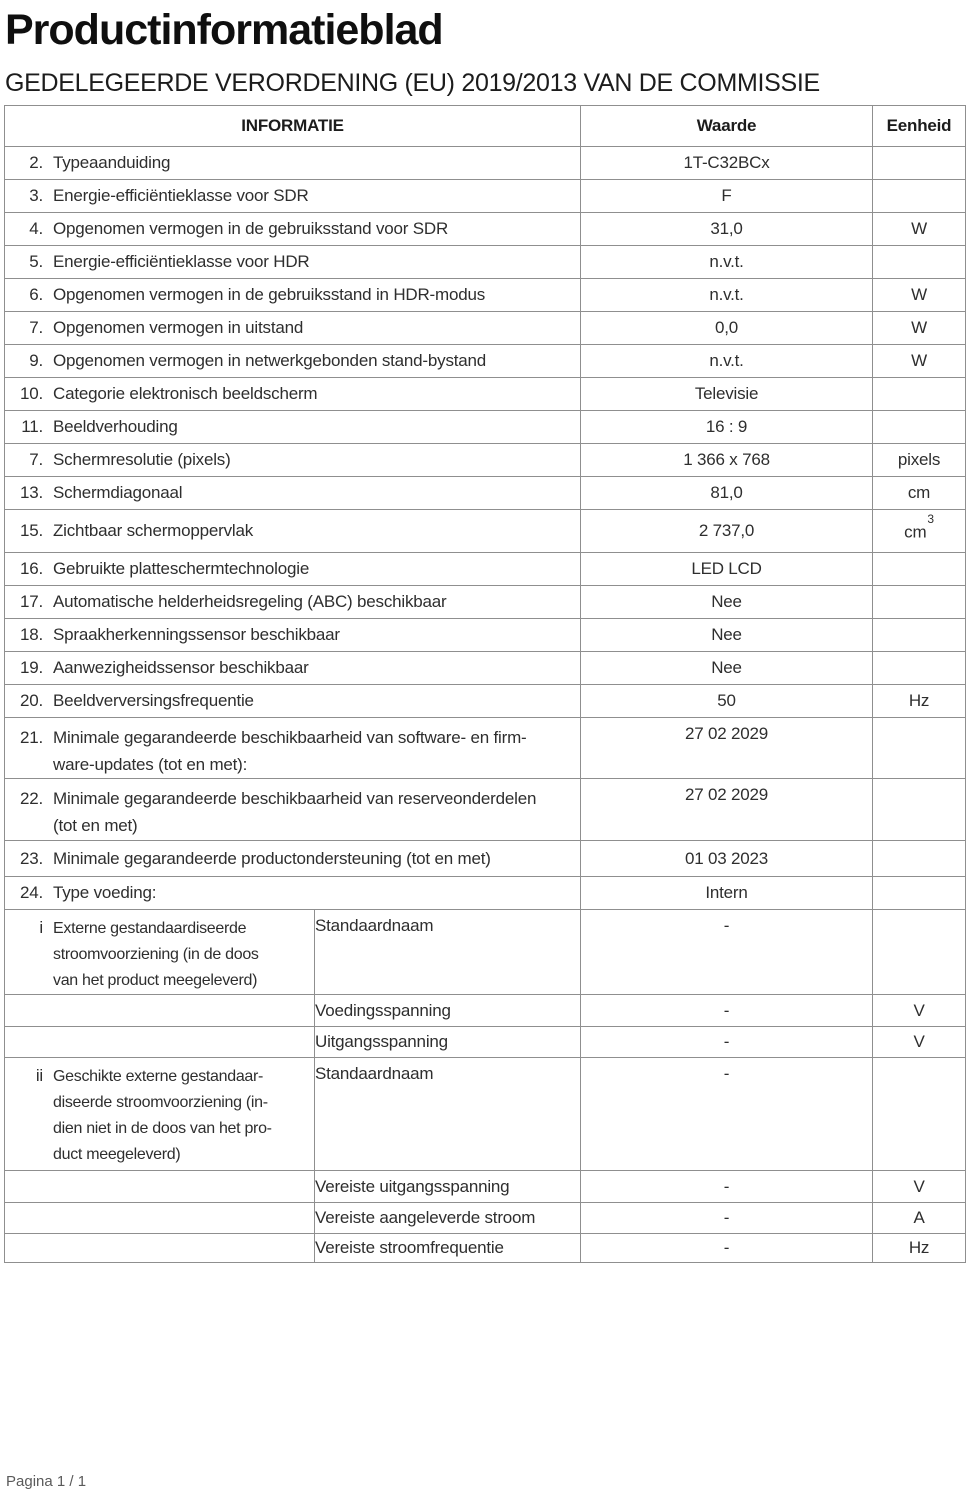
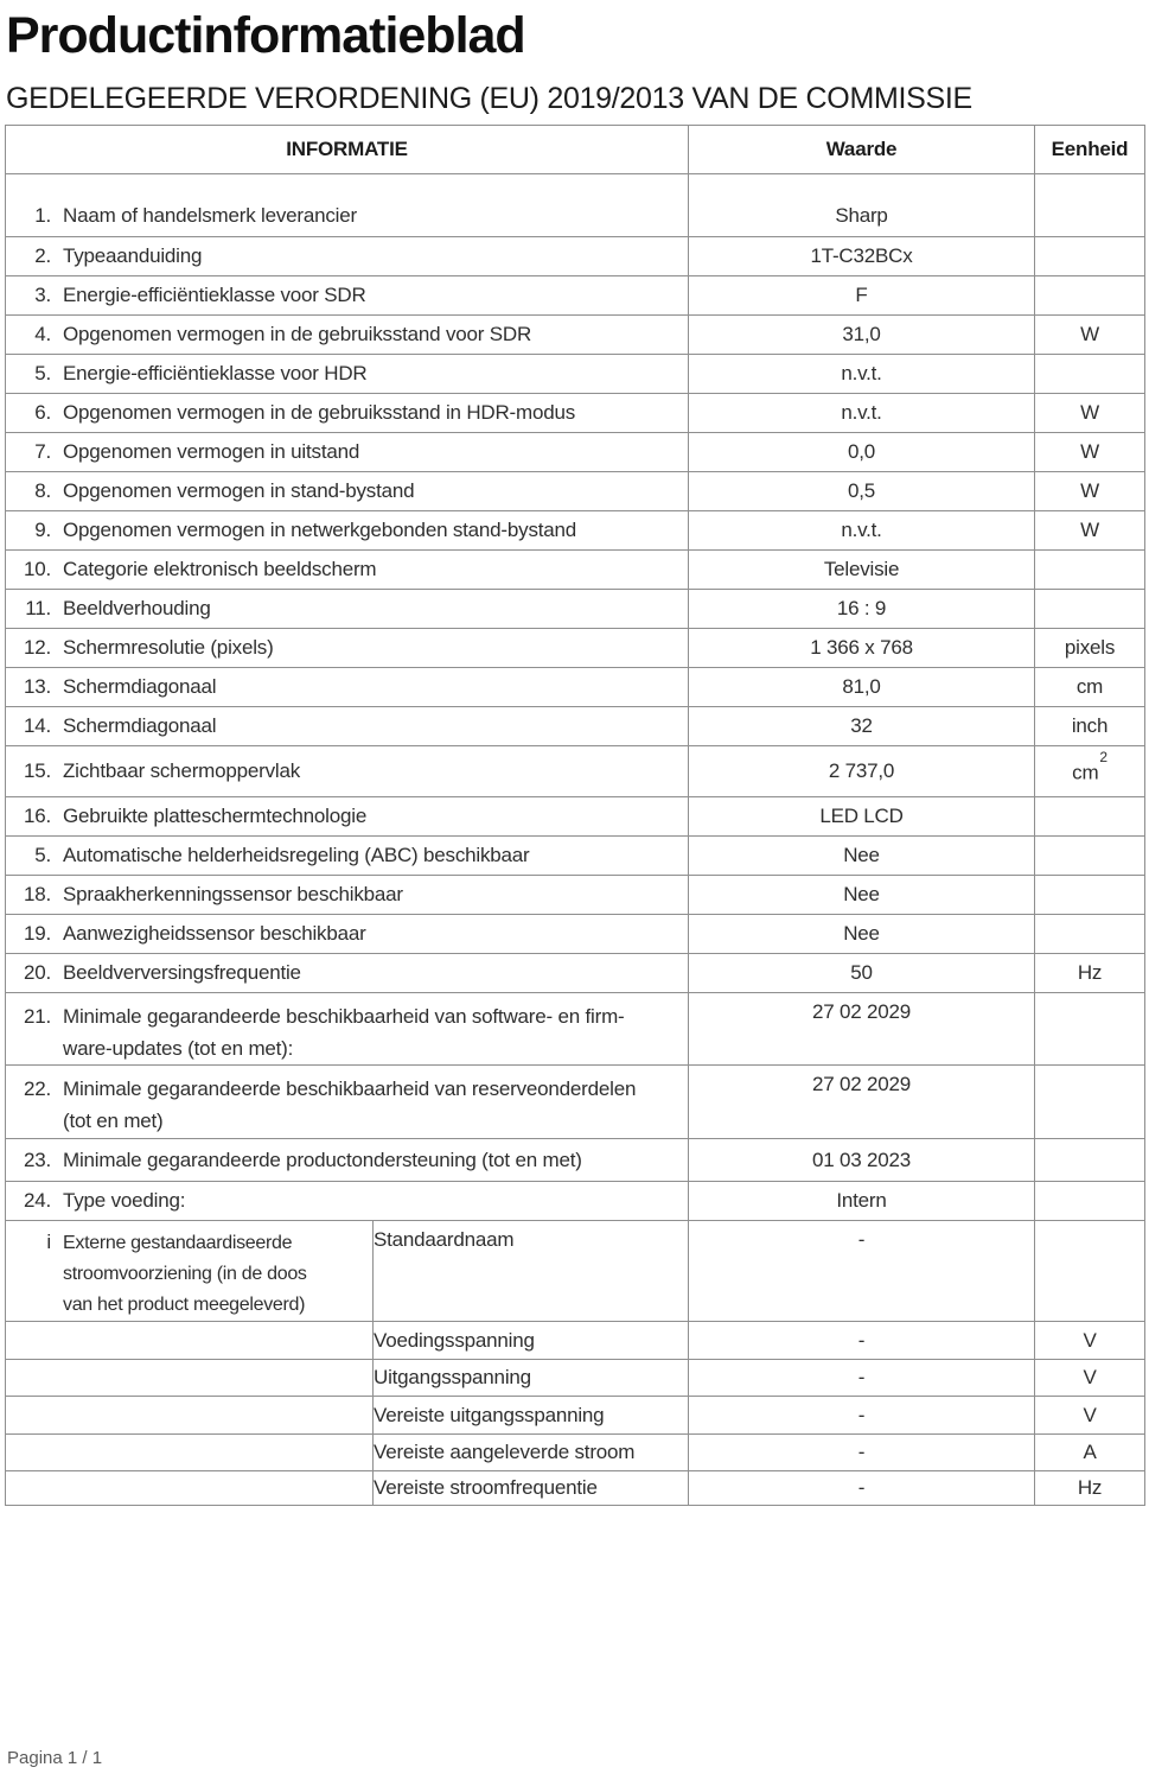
  Productinformatieblad
  GEDELEGEERDE VERORDENING (EU) 2019/2013 VAN DE COMMISSIE
  INFORMATIE	Waarde	Eenheid
+ 1. Naam of handelsmerk leverancier	Sharp
  2. Typeaanduiding	1T-C32BCx
  3. Energie-efficiëntieklasse voor SDR	F
  4. Opgenomen vermogen in de gebruiksstand voor SDR	31,0	W
  5. Energie-efficiëntieklasse voor HDR	n.v.t.
  6. Opgenomen vermogen in de gebruiksstand in HDR-modus	n.v.t.	W
  7. Opgenomen vermogen in uitstand	0,0	W
+ 8. Opgenomen vermogen in stand-bystand	0,5	W
  9. Opgenomen vermogen in netwerkgebonden stand-bystand	n.v.t.	W
  10. Categorie elektronisch beeldscherm	Televisie
  11. Beeldverhouding	16 : 9
- 7. Schermresolutie (pixels)	1 366 x 768	pixels
+ 12. Schermresolutie (pixels)	1 366 x 768	pixels
  13. Schermdiagonaal	81,0	cm
+ 14. Schermdiagonaal	32	inch
- 15. Zichtbaar schermoppervlak	2 737,0	cm3
+ 15. Zichtbaar schermoppervlak	2 737,0	cm2
  16. Gebruikte platteschermtechnologie	LED LCD
- 17. Automatische helderheidsregeling (ABC) beschikbaar	Nee
+ 5. Automatische helderheidsregeling (ABC) beschikbaar	Nee
  18. Spraakherkenningssensor beschikbaar	Nee
  19. Aanwezigheidssensor beschikbaar	Nee
  20. Beeldverversingsfrequentie	50	Hz
  21. Minimale gegarandeerde beschikbaarheid van software- en firm- ware-updates (tot en met):	27 02 2029
  22. Minimale gegarandeerde beschikbaarheid van reserveonderdelen (tot en met)	27 02 2029
  23. Minimale gegarandeerde productondersteuning (tot en met)	01 03 2023
  24. Type voeding:	Intern
  i Externe gestandaardiseerde stroomvoorziening (in de doos van het product meegeleverd)	Standaardnaam	-
  	Voedingsspanning	-	V
  	Uitgangsspanning	-	V
- ii Geschikte externe gestandaar- diseerde stroomvoorziening (in- dien niet in de doos van het pro- duct meegeleverd)	Standaardnaam	-
  	Vereiste uitgangsspanning	-	V
  	Vereiste aangeleverde stroom	-	A
  	Vereiste stroomfrequentie	-	Hz
  Pagina 1 / 1
